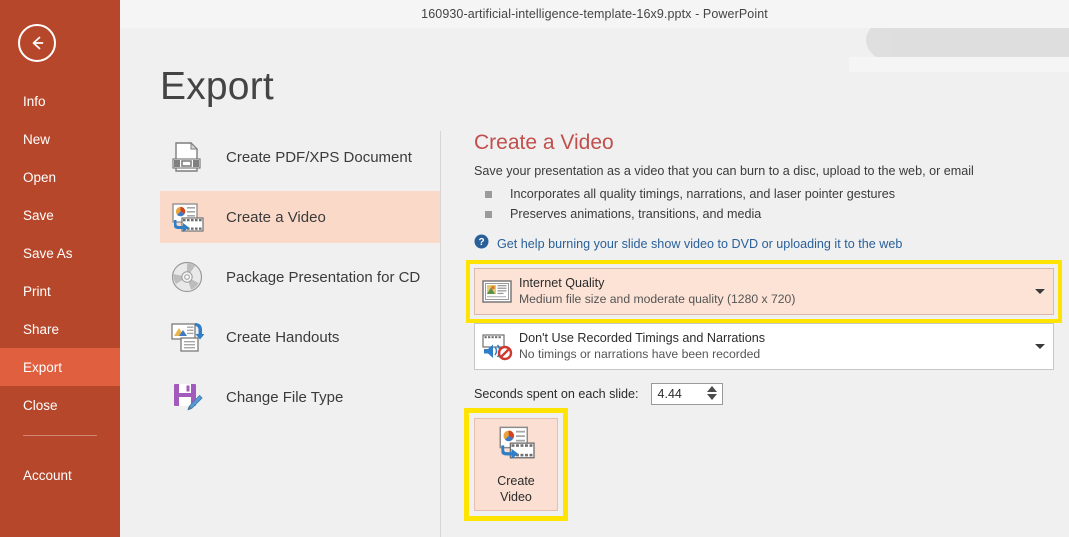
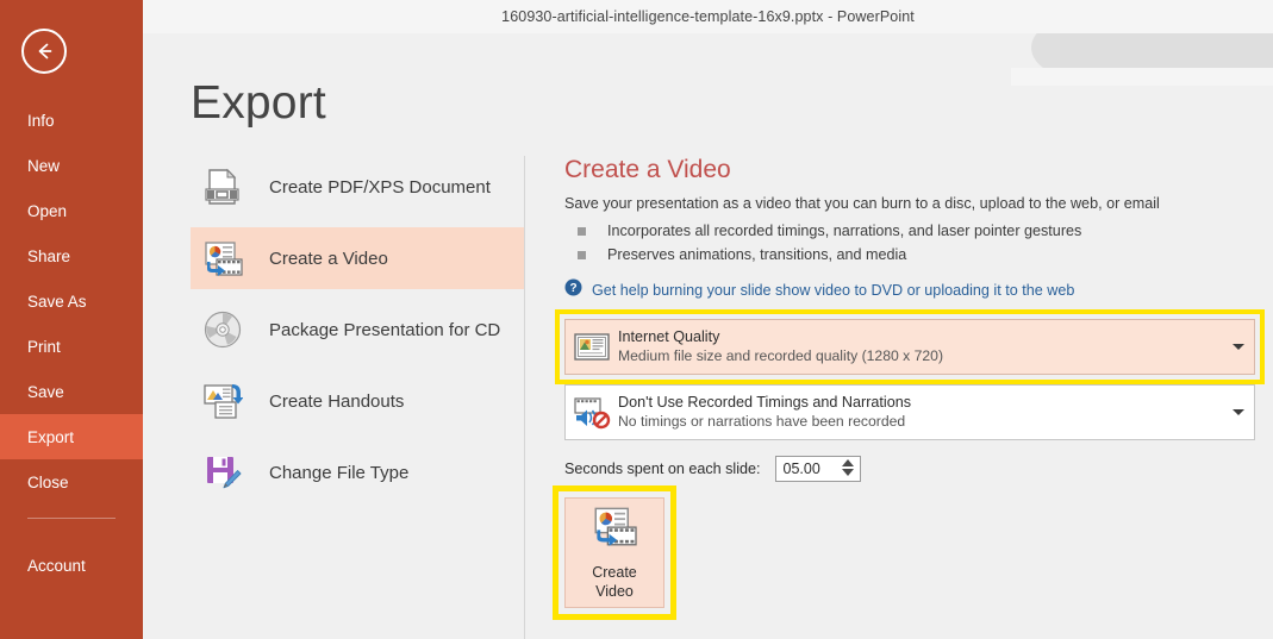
  160930-artificial-intelligence-template-16x9.pptx - PowerPoint
  Info
  New
  Open
- Save
+ Share
  Save As
  Print
- Share
+ Save
  Export
  Close
  Account
  Export
  Create PDF/XPS Document
  Create a Video
  Package Presentation for CD
  Create Handouts
  Change File Type
  Create a Video
  Save your presentation as a video that you can burn to a disc, upload to the web, or email
- Incorporates all quality timings, narrations, and laser pointer gestures
+ Incorporates all recorded timings, narrations, and laser pointer gestures
  Preserves animations, transitions, and media
  ?
  Get help burning your slide show video to DVD or uploading it to the web
  Internet Quality
- Medium file size and moderate quality (1280 x 720)
+ Medium file size and recorded quality (1280 x 720)
  Don't Use Recorded Timings and Narrations
  No timings or narrations have been recorded
  Seconds spent on each slide:
- 4.44
+ 05.00
  Create
  Video
